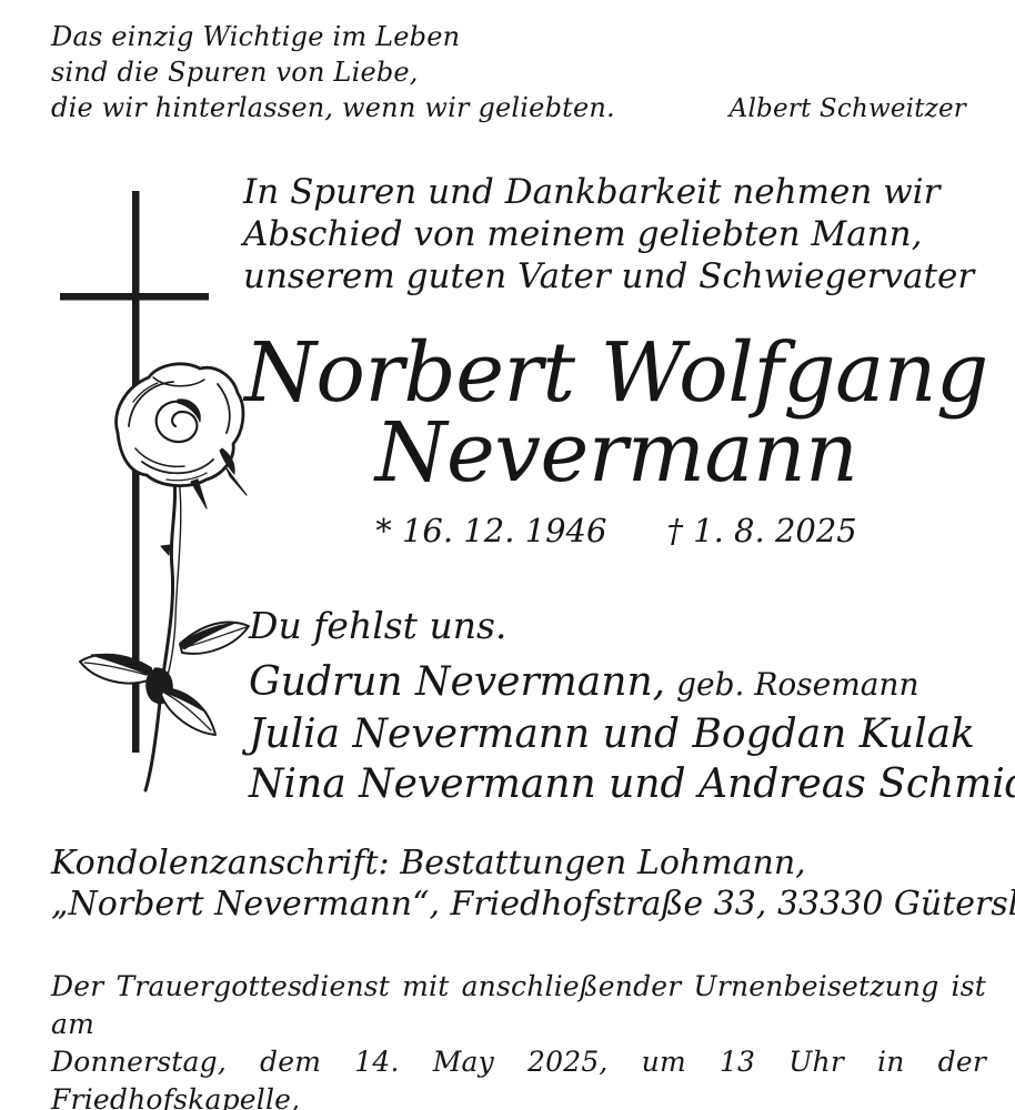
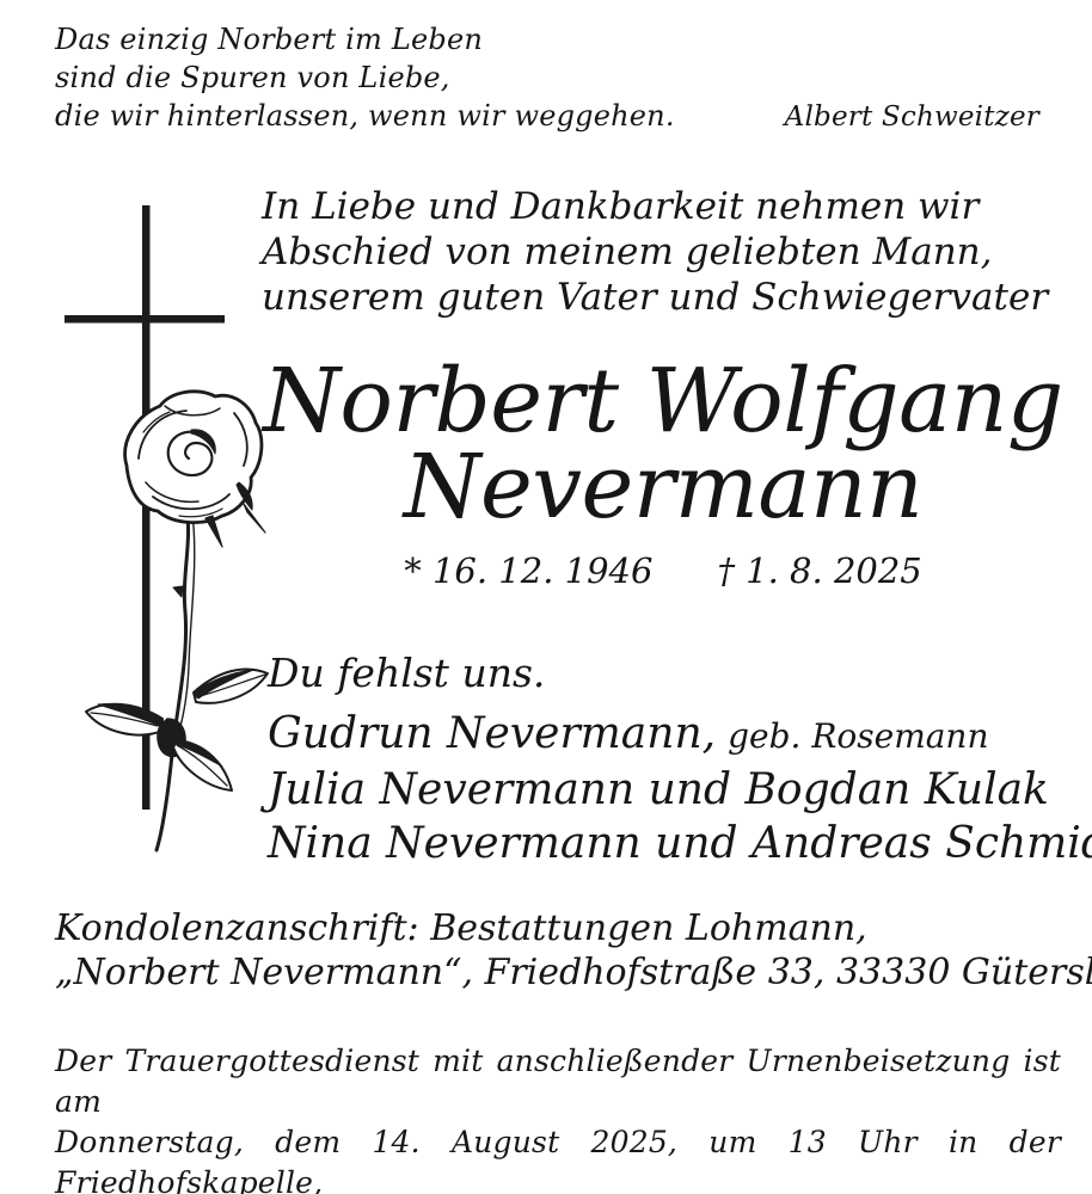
- Das einzig Wichtige im Leben
+ Das einzig Norbert im Leben
  sind die Spuren von Liebe,
- die wir hinterlassen, wenn wir geliebten.
+ die wir hinterlassen, wenn wir weggehen.
  Albert Schweitzer
- In Spuren und Dankbarkeit nehmen wir
+ In Liebe und Dankbarkeit nehmen wir
  Abschied von meinem geliebten Mann,
  unserem guten Vater und Schwiegervater
  Norbert Wolfgang
  Nevermann
  * 16. 12. 1946
  † 1. 8. 2025
  Du fehlst uns.
  Gudrun Nevermann, geb. Rosemann
  Julia Nevermann und Bogdan Kulak
  Nina Nevermann und Andreas Schmi
  Kondolenzanschrift: Bestattungen Lohmann,
  „Norbert Nevermann“, Friedhofstraße 33, 33330 Gütersl
  Der Trauergottesdienst mit anschließender Urnenbeisetzung ist am
- Donnerstag, dem 14. May 2025, um 13 Uhr in der Friedhofskapelle,
+ Donnerstag, dem 14. August 2025, um 13 Uhr in der Friedhofskapelle,
